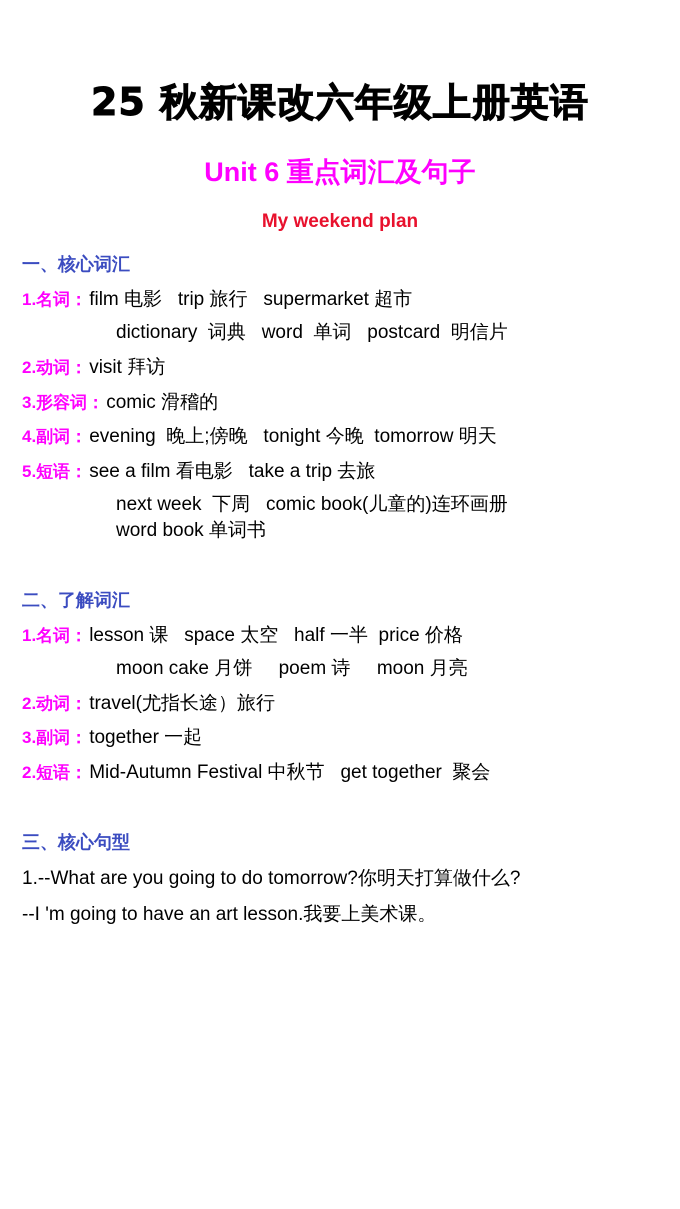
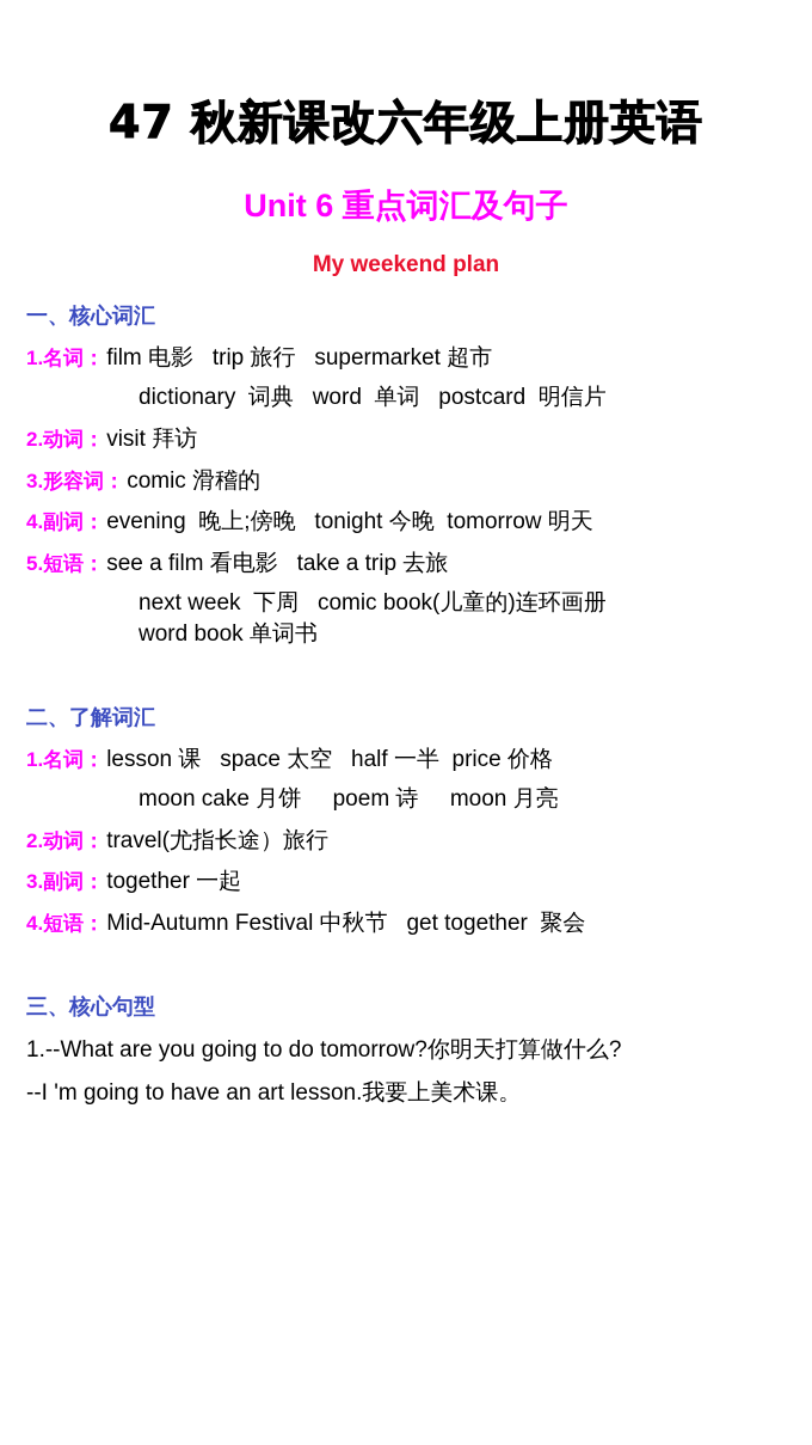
- 25 秋新课改六年级上册英语
+ 47 秋新课改六年级上册英语
  Unit 6 重点词汇及句子
  My weekend plan
  一、核心词汇
  1.名词：
  film 电影 trip 旅行 supermarket 超市
  dictionary 词典 word 单词 postcard 明信片
  2.动词：
  visit 拜访
  3.形容词：
  comic 滑稽的
  4.副词：
  evening 晚上;傍晚 tonight 今晚 tomorrow 明天
  5.短语：
  see a film 看电影 take a trip 去旅
  next week 下周 comic book(儿童的)连环画册
  word book 单词书
  二、了解词汇
  1.名词：
  lesson 课 space 太空 half 一半 price 价格
  moon cake 月饼 poem 诗 moon 月亮
  2.动词：
  travel(尤指长途）旅行
  3.副词：
  together 一起
- 2.短语：
+ 4.短语：
  Mid-Autumn Festival 中秋节 get together 聚会
  三、核心句型
  1.--What are you going to do tomorrow?你明天打算做什么?
  --I 'm going to have an art lesson.我要上美术课。
